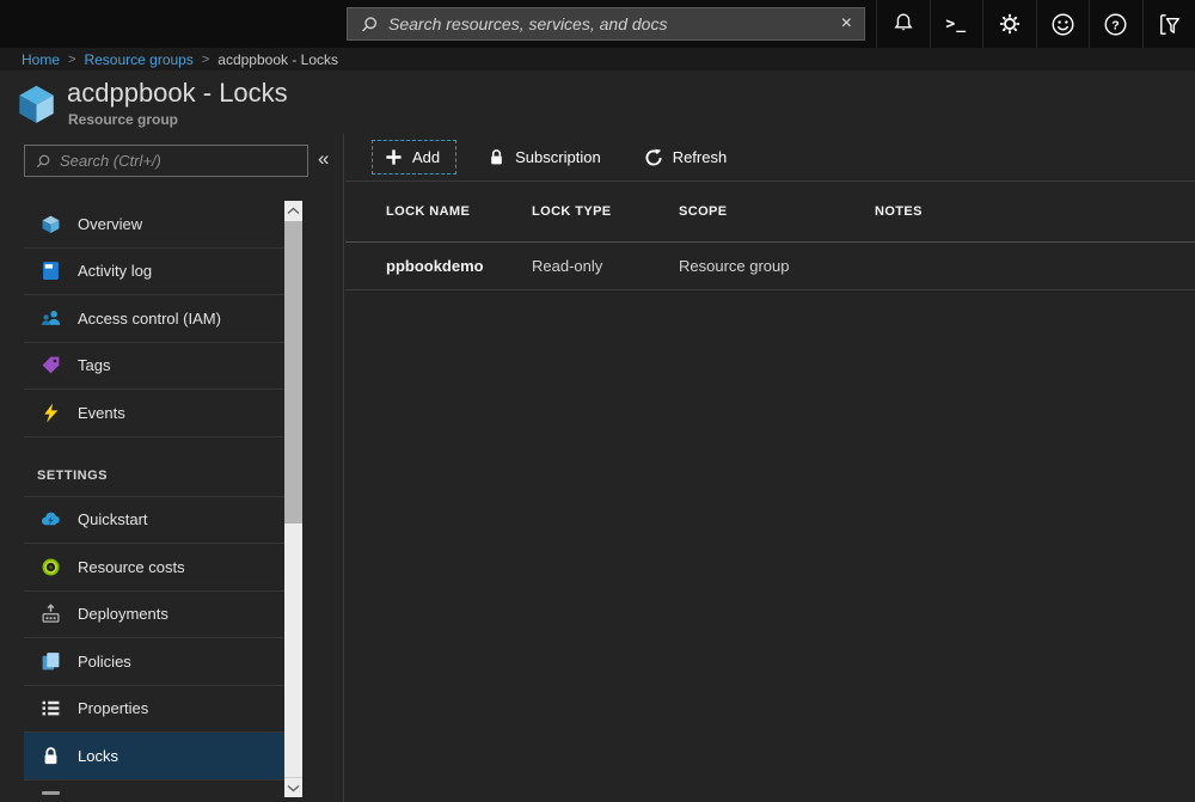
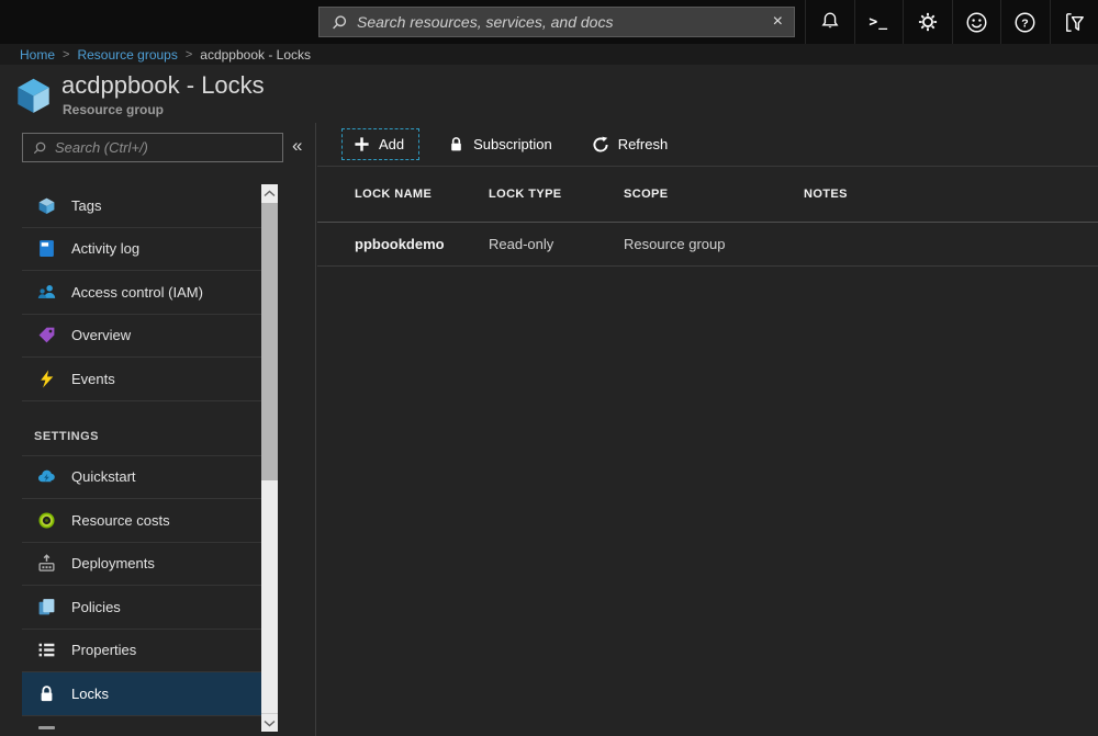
  Search resources, services, and docs
  ×
  >_
  ?
  Home
  >
  Resource groups
  >
  acdppbook - Locks
  acdppbook - Locks
  Resource group
  Search (Ctrl+/)
  «
- Overview
+ Tags
  Activity log
  Access control (IAM)
- Tags
+ Overview
  Events
  SETTINGS
  Quickstart
  Resource costs
  Deployments
  Policies
  Properties
  Locks
  Add
  Subscription
  Refresh
  LOCK NAME
  LOCK TYPE
  SCOPE
  NOTES
  ppbookdemo
  Read-only
  Resource group
